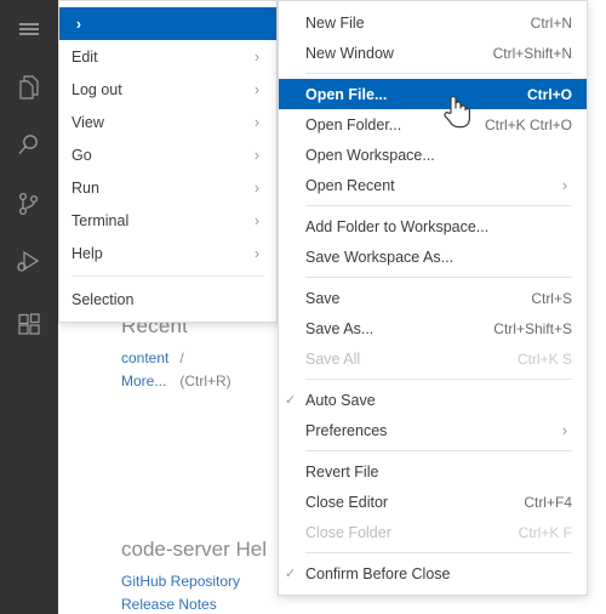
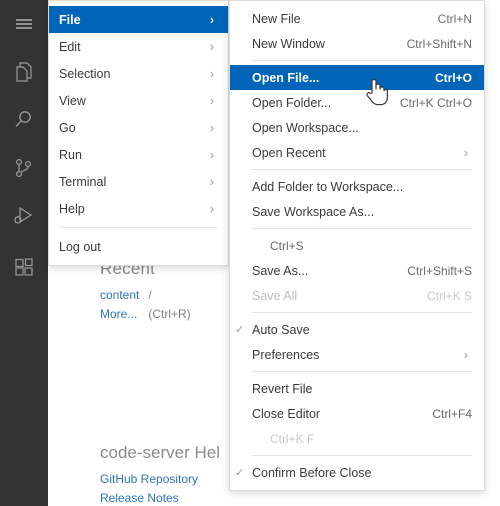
  Recent
  content /
  More... (Ctrl+R)
  code-server Hel
  GitHub Repository
  Release Notes
+ File
  ›
  Edit
  ›
- Log out
+ Selection
  ›
  View
  ›
  Go
  ›
  Run
  ›
  Terminal
  ›
  Help
  ›
- Selection
+ Log out
  New File
  Ctrl+N
  New Window
  Ctrl+Shift+N
  Open File...
  Ctrl+O
  Open Folder...
  Ctrl+K Ctrl+O
  Open Workspace...
  Open Recent
  ›
  Add Folder to Workspace...
  Save Workspace As...
- Save
  Ctrl+S
  Save As...
  Ctrl+Shift+S
  Save All
  Ctrl+K S
  ✓
  Auto Save
  Preferences
  ›
  Revert File
  Close Editor
  Ctrl+F4
- Close Folder
  Ctrl+K F
  ✓
  Confirm Before Close
